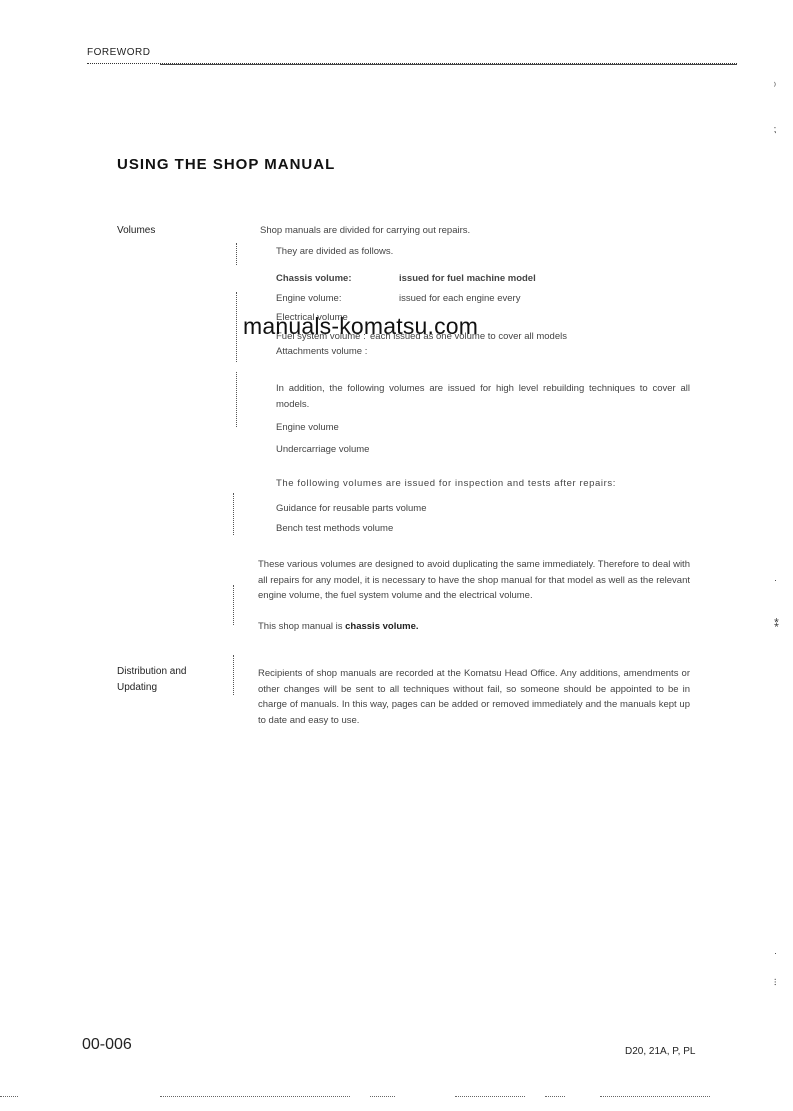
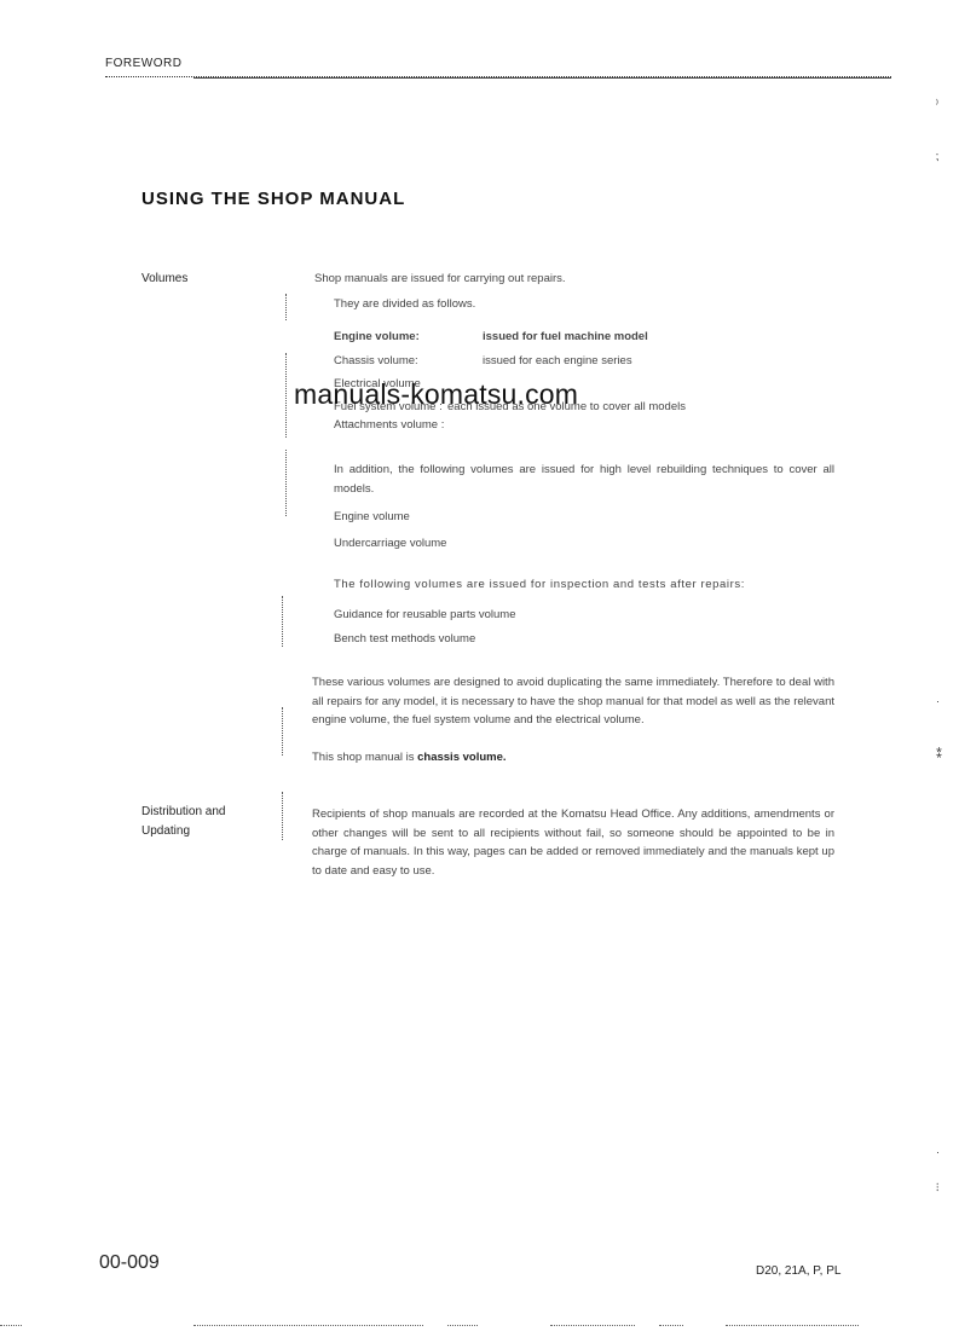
  FOREWORD
  USING THE SHOP MANUAL
  Volumes
- Shop manuals are divided for carrying out repairs.
+ Shop manuals are issued for carrying out repairs.
  They are divided as follows.
- Chassis volume:
+ Engine volume:
  issued for fuel machine model
- Engine volume:
+ Chassis volume:
- issued for each engine every
+ issued for each engine series
  Electrical volume
  Fuel system volume :
  each issued as one volume to cover all models
  Attachments volume :
  manuals-komatsu.com
  In addition, the following volumes are issued for high level rebuilding techniques to cover all models.
  Engine volume
  Undercarriage volume
  The following volumes are issued for inspection and tests after repairs:
  Guidance for reusable parts volume
  Bench test methods volume
  These various volumes are designed to avoid duplicating the same immediately. Therefore to deal with all repairs for any model, it is necessary to have the shop manual for that model as well as the relevant engine volume, the fuel system volume and the electrical volume.
  This shop manual is chassis volume.
  Distribution and
  Updating
- Recipients of shop manuals are recorded at the Komatsu Head Office. Any additions, amendments or other changes will be sent to all techniques without fail, so someone should be appointed to be in charge of manuals. In this way, pages can be added or removed immediately and the manuals kept up to date and easy to use.
+ Recipients of shop manuals are recorded at the Komatsu Head Office. Any additions, amendments or other changes will be sent to all recipients without fail, so someone should be appointed to be in charge of manuals. In this way, pages can be added or removed immediately and the manuals kept up to date and easy to use.
  ⁾
  ⁏
  ·
  ⁑
  ·
  ⁝
- 00-006
+ 00-009
  D20, 21A, P, PL
